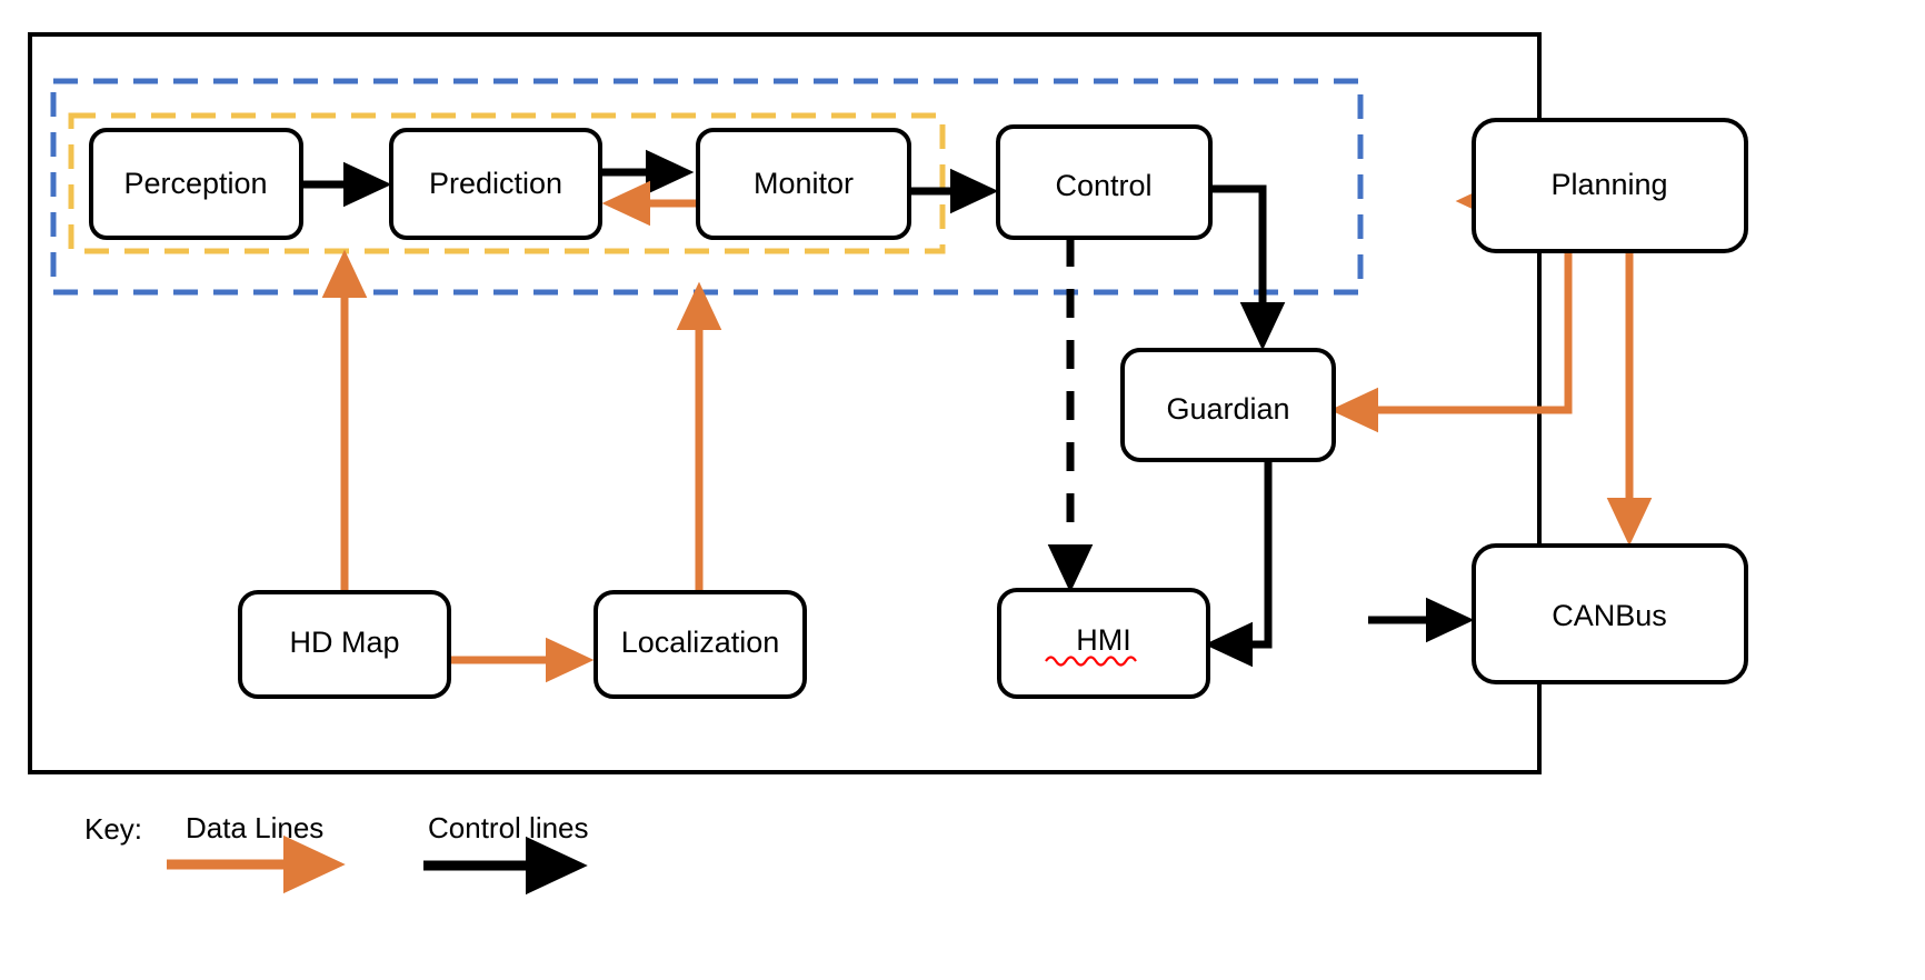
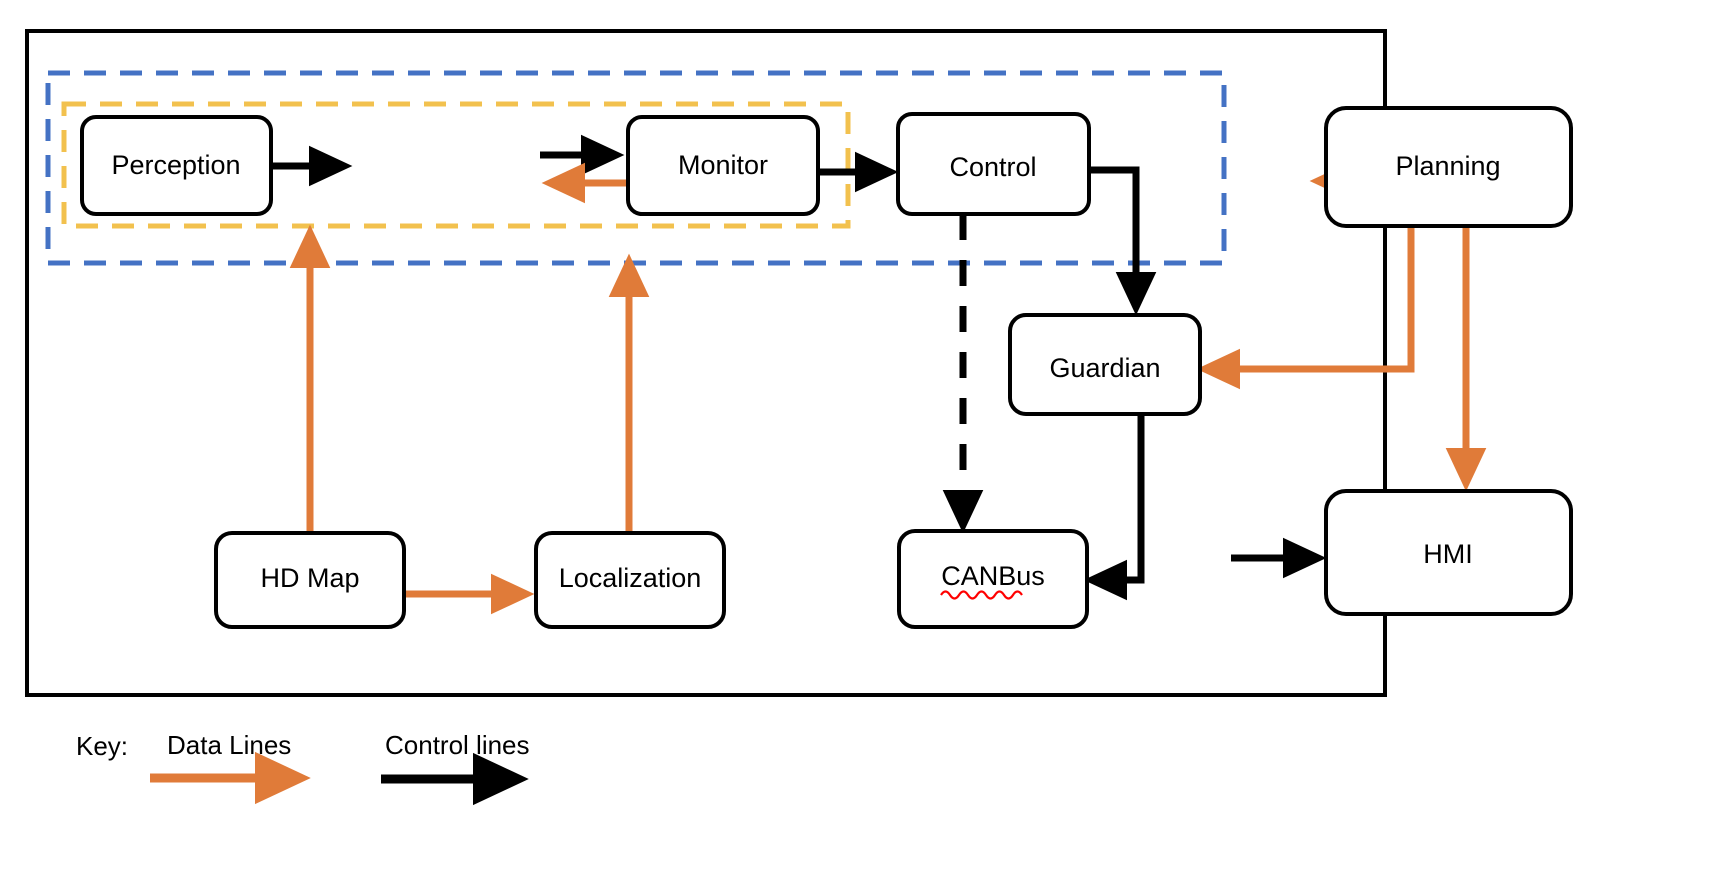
  Perception
- Prediction
  Monitor
  Control
  Planning
  Guardian
- CANBus
+ HMI
  HD Map
  Localization
- HMI
+ CANBus
  Key:
  Data Lines
  Control lines
